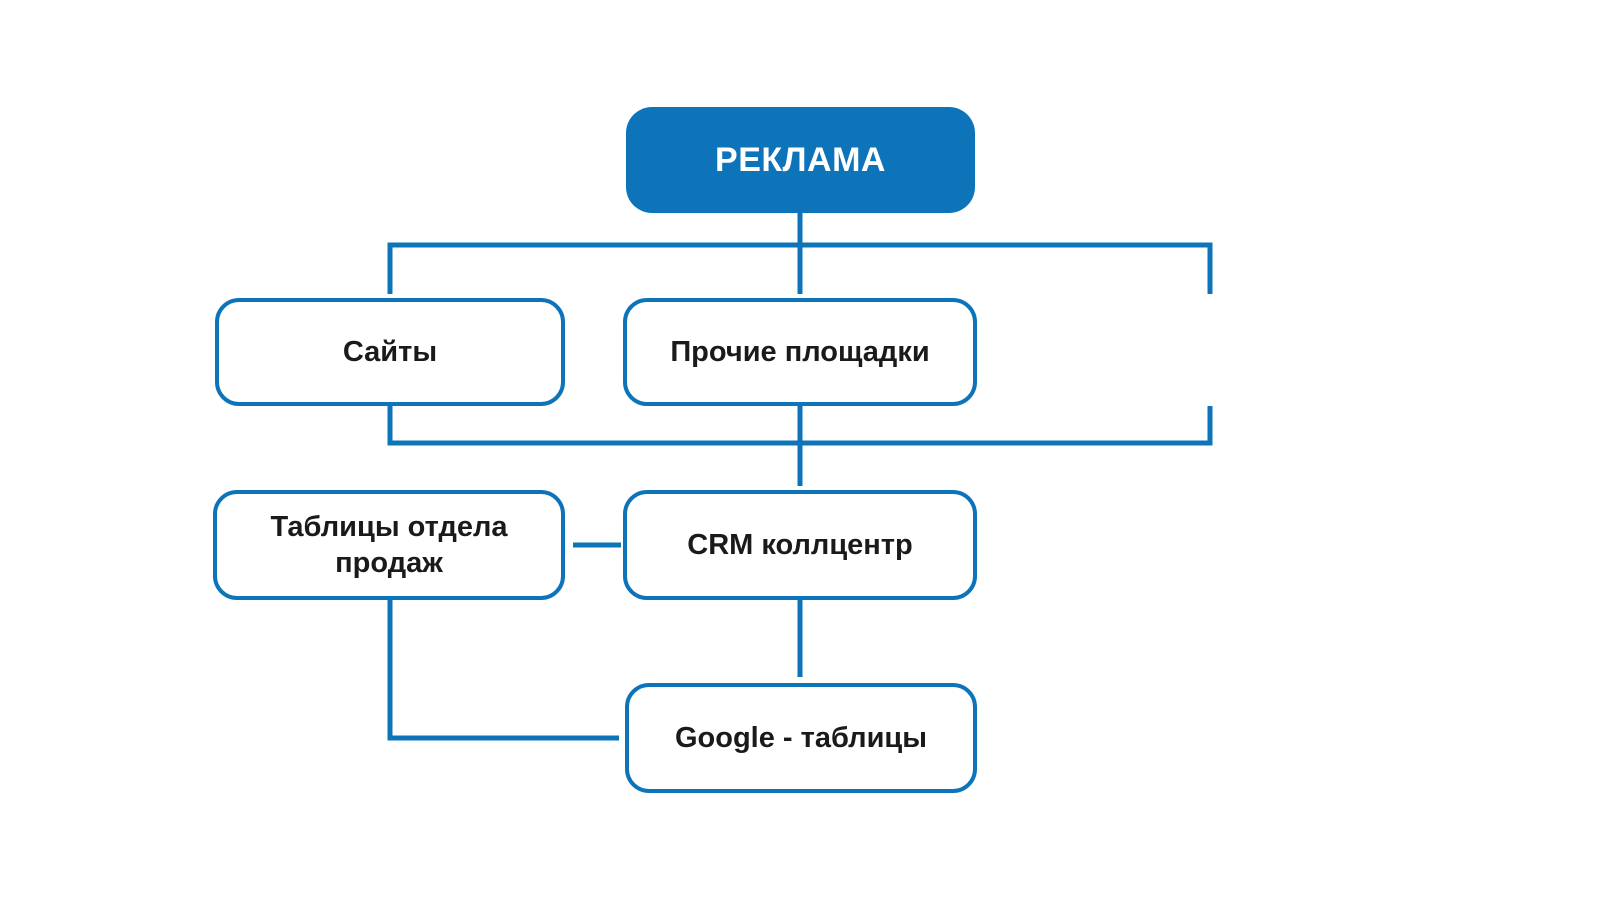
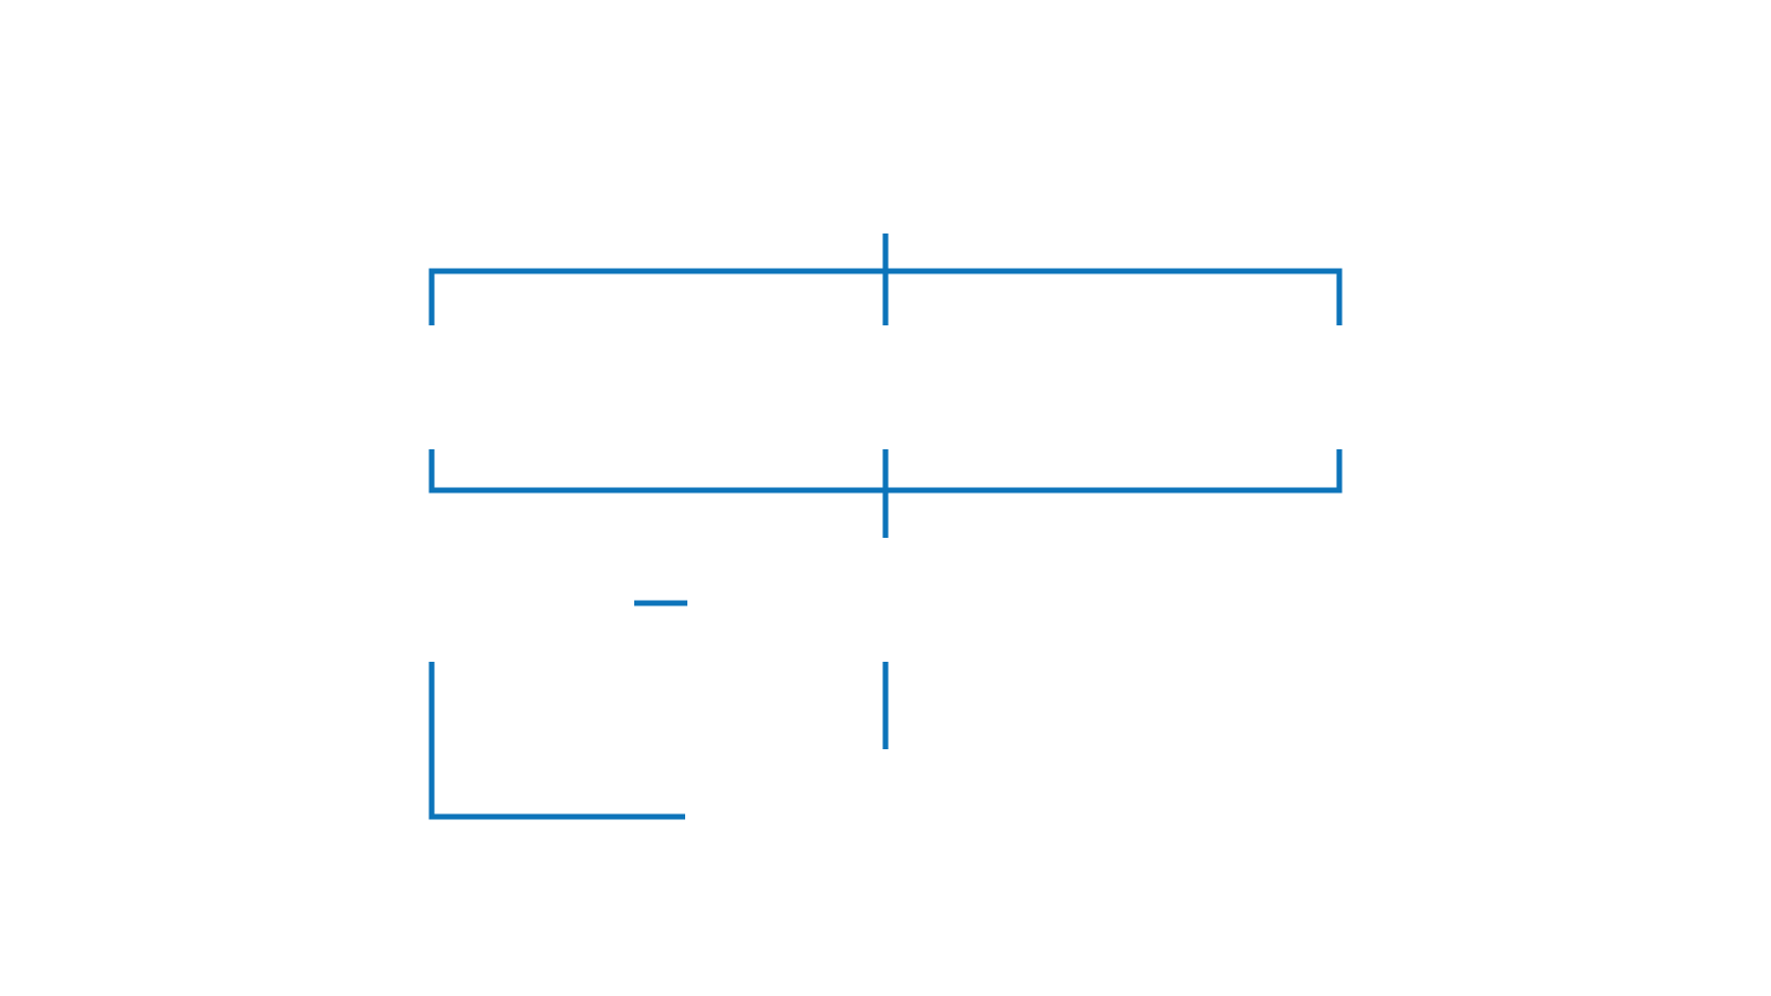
- РЕКЛАМА
- Сайты
- Прочие площадки
- Таблицы отдела продаж
- CRM коллцентр
- Google - таблицы
